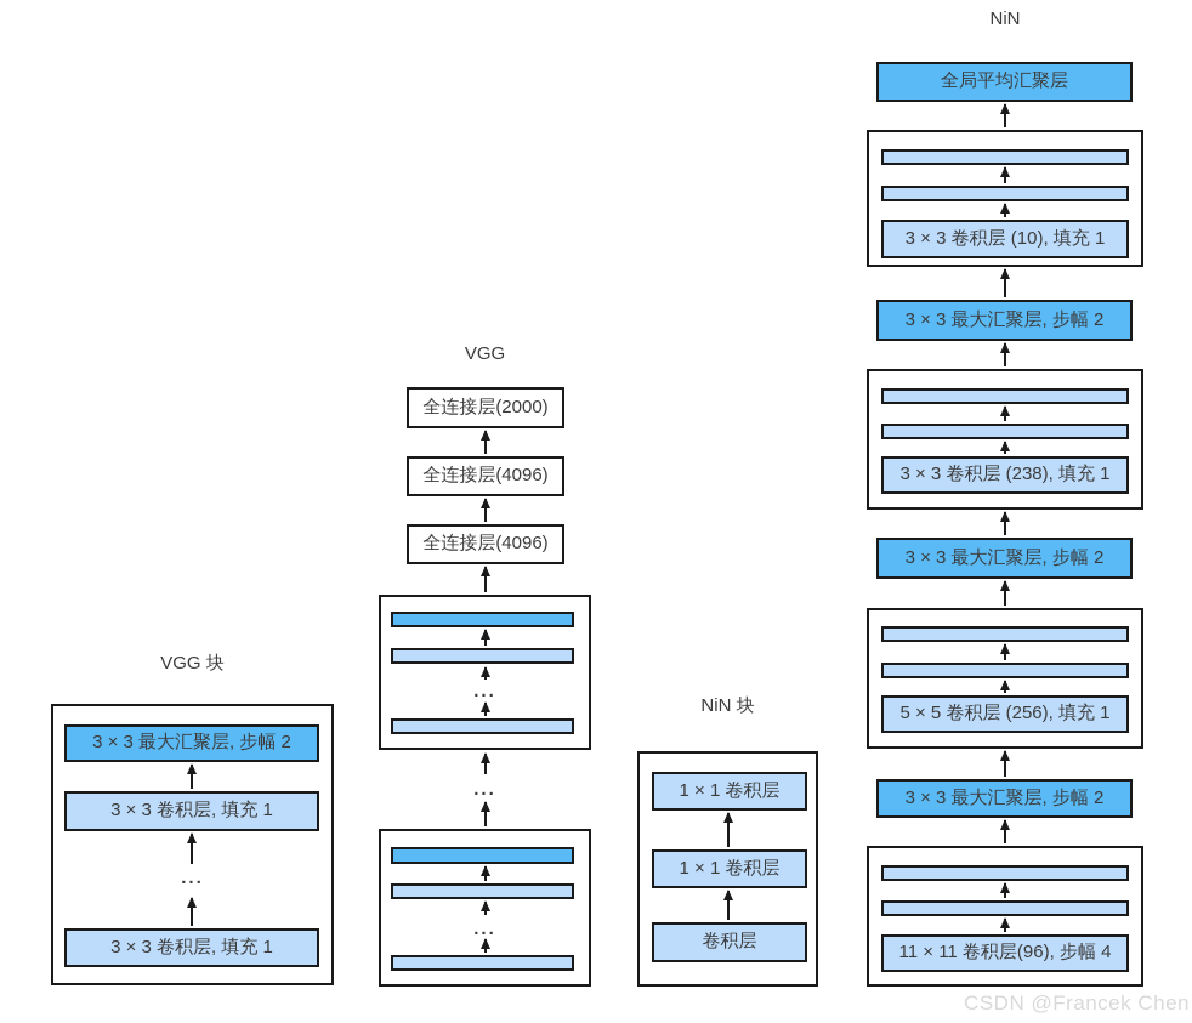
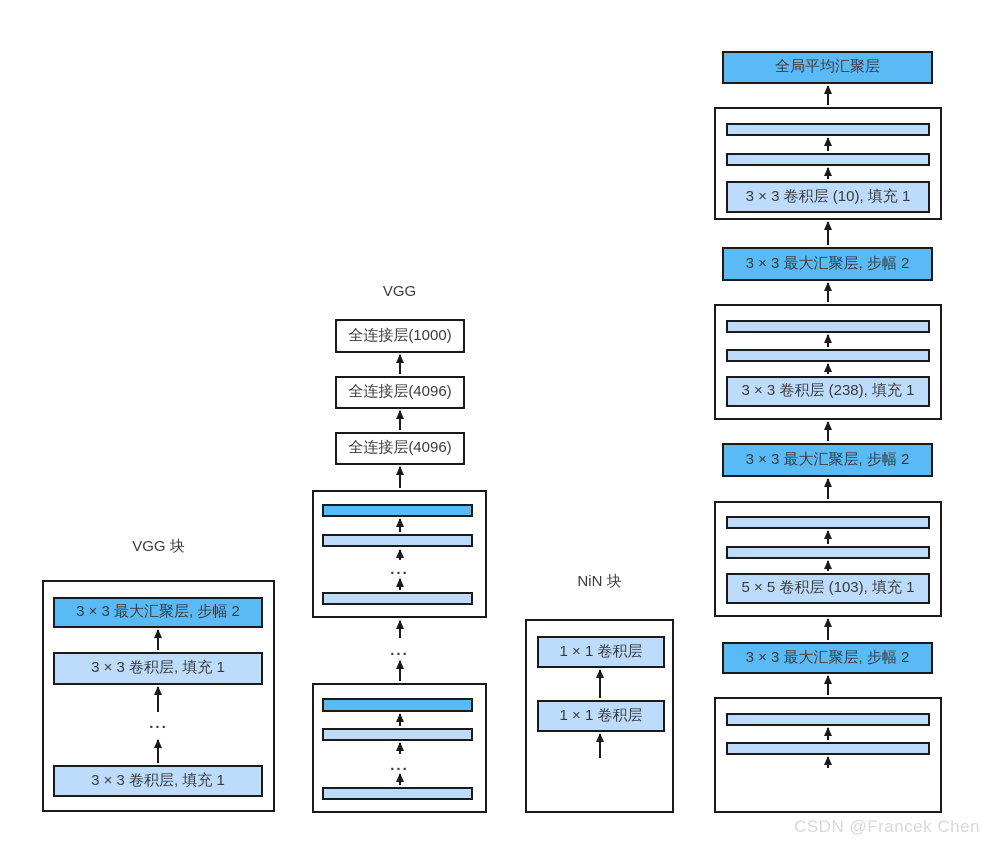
  VGG 块
  3 × 3 最大汇聚层, 步幅 2
  3 × 3 卷积层, 填充 1
  ...
  3 × 3 卷积层, 填充 1
  VGG
- 全连接层(2000)
+ 全连接层(1000)
  全连接层(4096)
  全连接层(4096)
  ...
  ...
  ...
  NiN 块
  1 × 1 卷积层
  1 × 1 卷积层
- 卷积层
- NiN
  全局平均汇聚层
  3 × 3 卷积层 (10), 填充 1
  3 × 3 最大汇聚层, 步幅 2
  3 × 3 卷积层 (238), 填充 1
  3 × 3 最大汇聚层, 步幅 2
- 5 × 5 卷积层 (256), 填充 1
+ 5 × 5 卷积层 (103), 填充 1
  3 × 3 最大汇聚层, 步幅 2
- 11 × 11 卷积层(96), 步幅 4
  CSDN @Francek Chen
